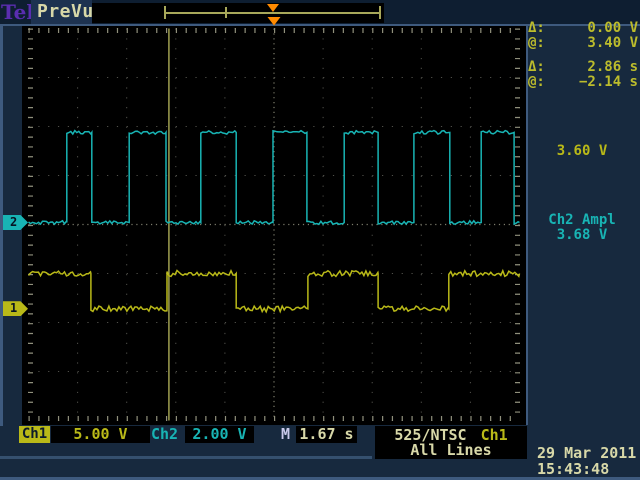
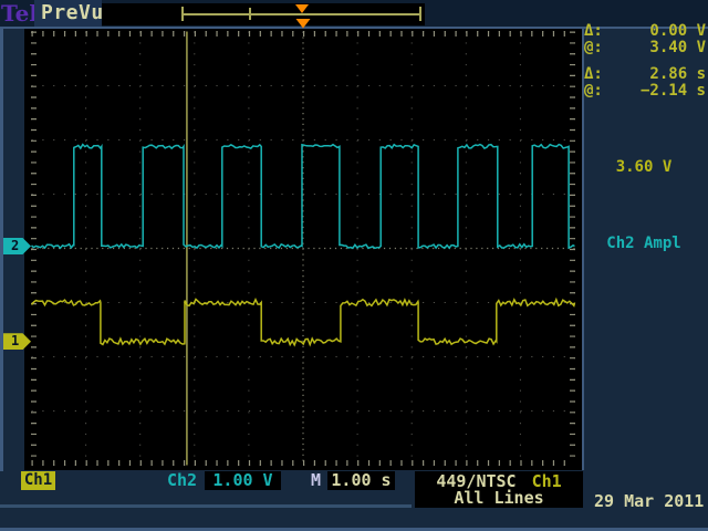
  PreVu
  2
  1
  Δ:
  0.00 V
  @:
  3.40 V
  Δ:
  2.86 s
  @:
  −2.14 s
  3.60 V
  Ch2 Ampl
- 3.68 V
  Ch1
- 5.00 V
  Ch2
- 2.00 V
+ 1.00 V
  M
- 1.67 s
+ 1.00 s
- 525/NTSC
+ 449/NTSC
  Ch1
  All Lines
  29 Mar 2011
- 15:43:48
